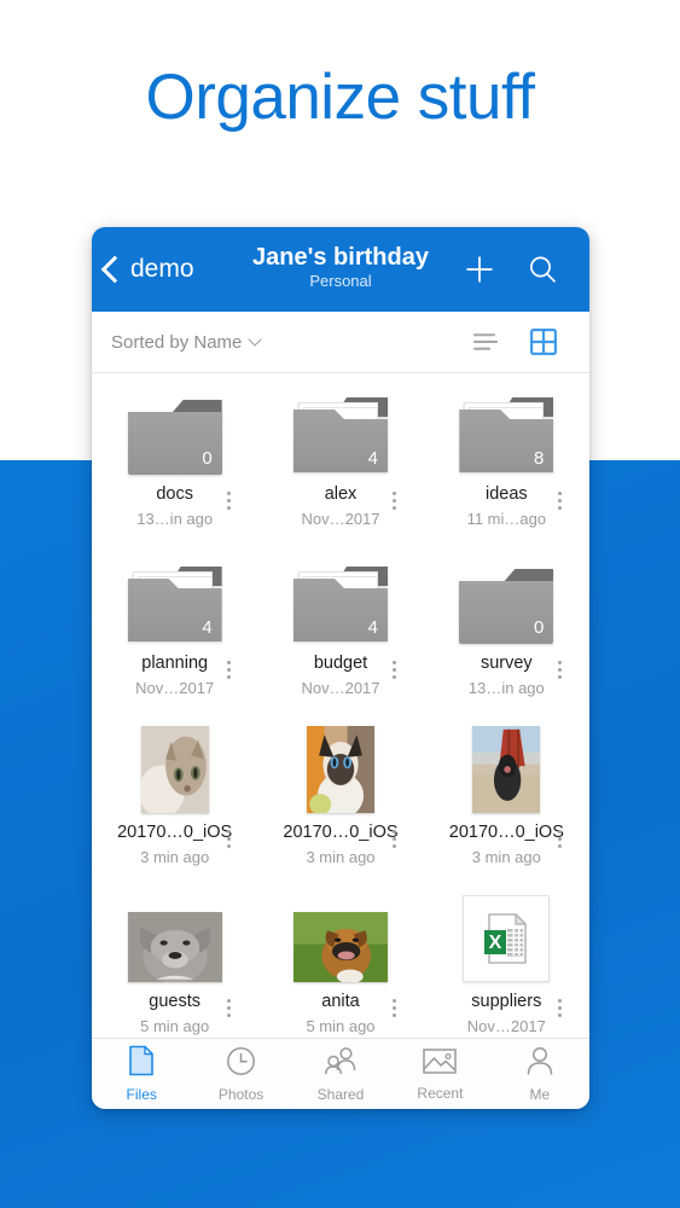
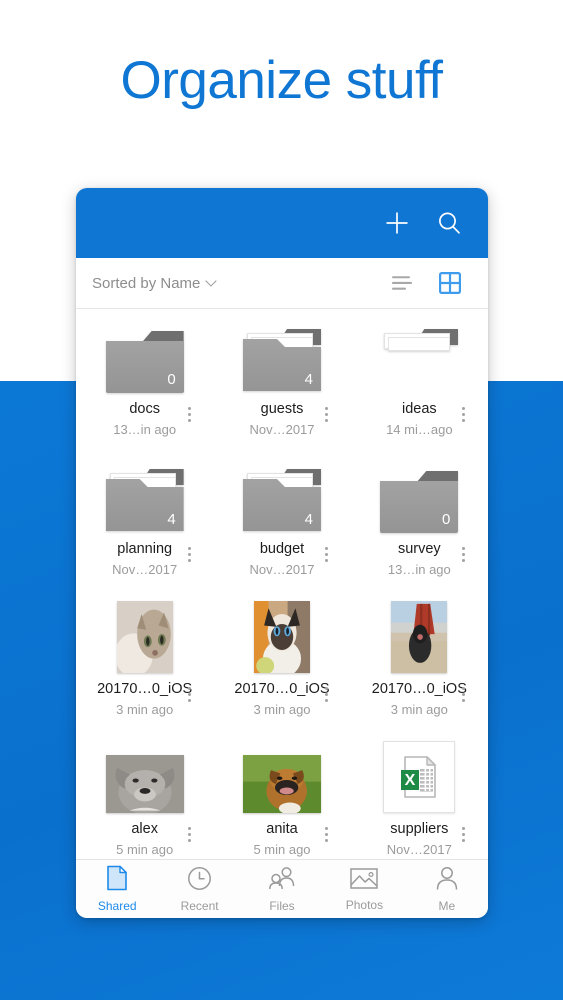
  Organize stuff
- demo
- Jane's birthday
- Personal
  Sorted by Name
  0
  docs
  13…in ago
  4
- alex
+ guests
  Nov…2017
- 8
  ideas
- 11 mi…ago
+ 14 mi…ago
  4
  planning
  Nov…2017
  4
  budget
  Nov…2017
  0
  survey
  13…in ago
  20170…0_iO
  3 min ago
  20170…0_iO
  3 min ago
  20170…0_iO
  3 min ago
- guests
+ alex
  5 min ago
  anita
  5 min ago
  X
  suppliers
  Nov…2017
- Files
+ Shared
- Photos
+ Recent
- Shared
+ Files
- Recent
+ Photos
  Me
